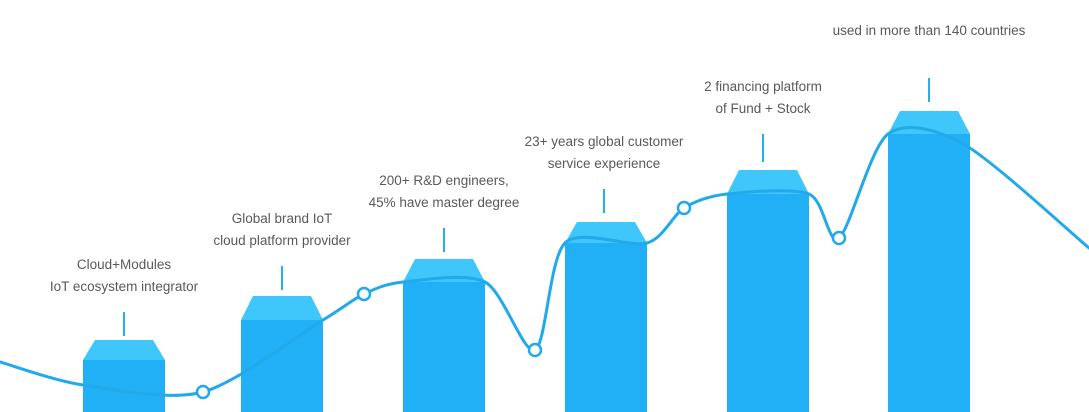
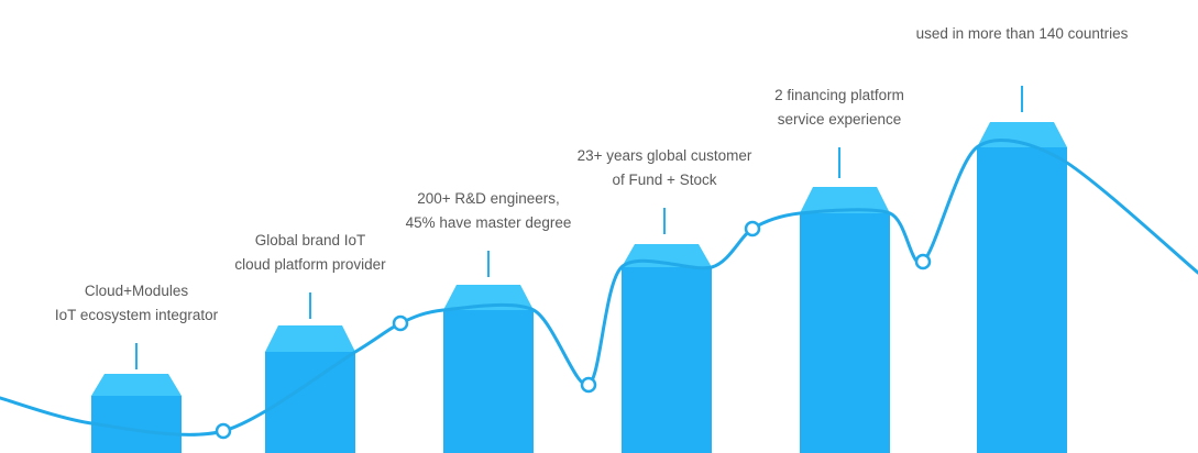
  Cloud+Modules
  IoT ecosystem integrator
  Global brand IoT
  cloud platform provider
  200+ R&D engineers,
  45% have master degree
  23+ years global customer
- service experience
+ of Fund + Stock
  2 financing platform
- of Fund + Stock
+ service experience
  used in more than 140 countries
